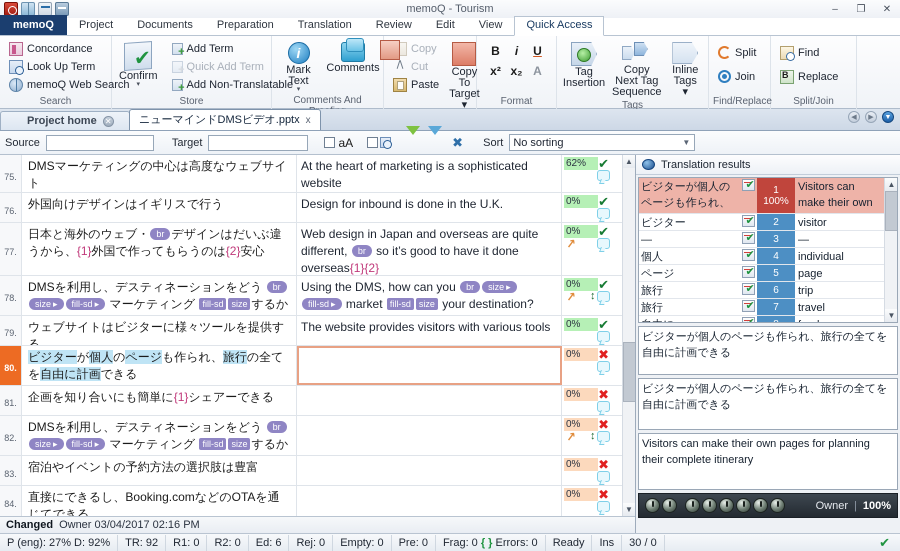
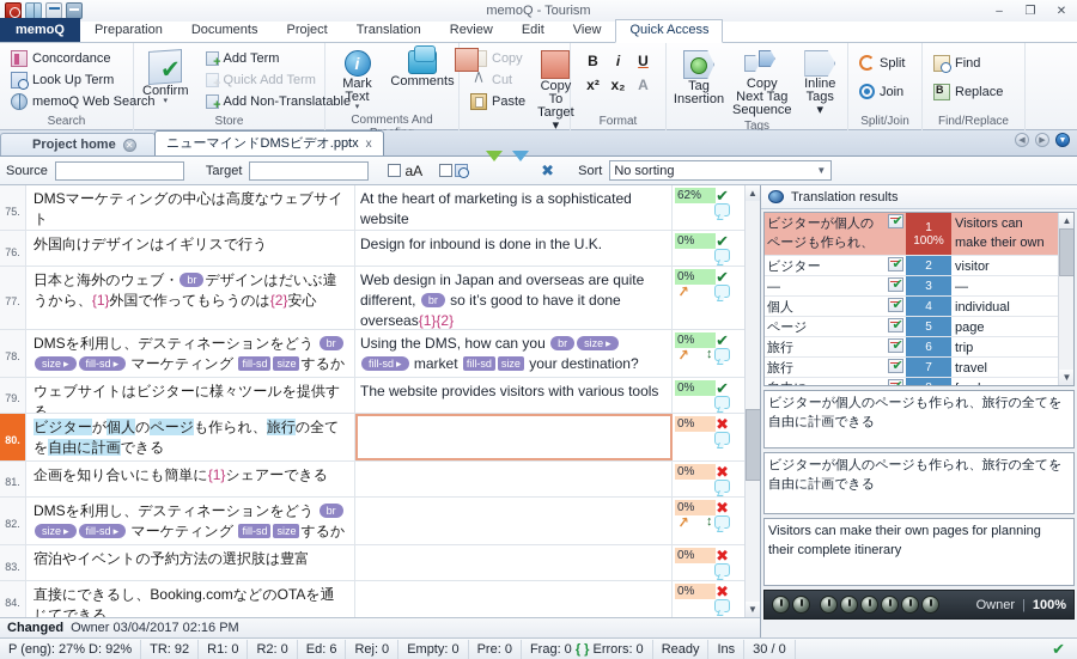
  memoQ - Tourism
  –
  ❐
  ✕
  memoQ
- Project
+ Preparation
  Documents
- Preparation
+ Project
  Translation
  Review
  Edit
  View
  Quick Access
  Concordance
  Look Up Term
  memoQ Web Search
  Search
  Confirm
  +
  Add Term
  +
  Quick Add Term
  +
  Add Non-Translatable
  Store
  i
  Mark Text
  Comments
  Copy
  Cut
  Paste
  Copy To Target ▾
  B
  i
  U
  x²
  x₂
  A
  Format
  Tag Insertion
  Copy Next Tag Sequence
  Inline Tags ▾
  Tags
  Split
  Join
- Find/Replace
+ Split/Join
  Find
  Replace
- Split/Join
+ Find/Replace
  Project home
  ✕
  ニューマインドDMSビデオ.pptx
  x
  Source
  Target
  aA
  ✖
  Sort
  No sorting
  ▼
  75.
  DMSマーケティングの中心は高度なウェブサイト
  At the heart of marketing is a sophisticated website
  62%
  ✔
  76.
  外国向けデザインはイギリスで行う
  Design for inbound is done in the U.K.
  0%
  ✔
  77.
  日本と海外のウェブ・ br デザインはだいぶ違うから、{1}外国で作ってもらうのは{2}安心
  Web design in Japan and overseas are quite different, br so it’s good to have it done overseas{1}{2}
  0%
  ✔
  78.
  DMSを利用し、デスティネーションをどう brsize fill-sd マーケティング fill-sd size するか
  Using the DMS, how can you br sizefill-sd market fill-sd size your destination?
  0%
  ✔
  ↕
  79.
  ウェブサイトはビジターに様々ツールを提供する
  The website provides visitors with various tools
  0%
  ✔
  80.
  ビジターが個人のページも作られ、旅行の全てを自由に計画できる
  0%
  ✖
  81.
  企画を知り合いにも簡単に{1}シェアーできる
  0%
  ✖
  82.
  DMSを利用し、デスティネーションをどう brsize fill-sd マーケティング fill-sd size するか
  0%
  ✖
  ↕
  83.
  宿泊やイベントの予約方法の選択肢は豊富
  0%
  ✖
  84.
  直接にできるし、Booking.comなどのOTAを通じてできる
  0%
  ✖
  ▲
  ▼
  Changed
  Owner 03/04/2017 02:16 PM
  Translation results
  ビジターが個人のページも作られ、
  1
  100%
  Visitors can make their own
  ビジター
  2
  visitor
  —
  3
  —
  個人
  4
  individual
  ページ
  5
  page
  旅行
  6
  trip
  旅行
  7
  travel
  ▲
  ▼
  ビジターが個人のページも作られ、旅行の全てを自由に計画できる
  ビジターが個人のページも作られ、旅行の全てを自由に計画できる
  Visitors can make their own pages for planning their complete itinerary
  Owner
  |
  100%
  P (eng): 27% D: 92%
  TR: 92
  R1: 0
  R2: 0
  Ed: 6
  Rej: 0
  Empty: 0
  Pre: 0
  Frag: 0
  { } Errors: 0
  Ready
  Ins
  30 / 0
  ✔
